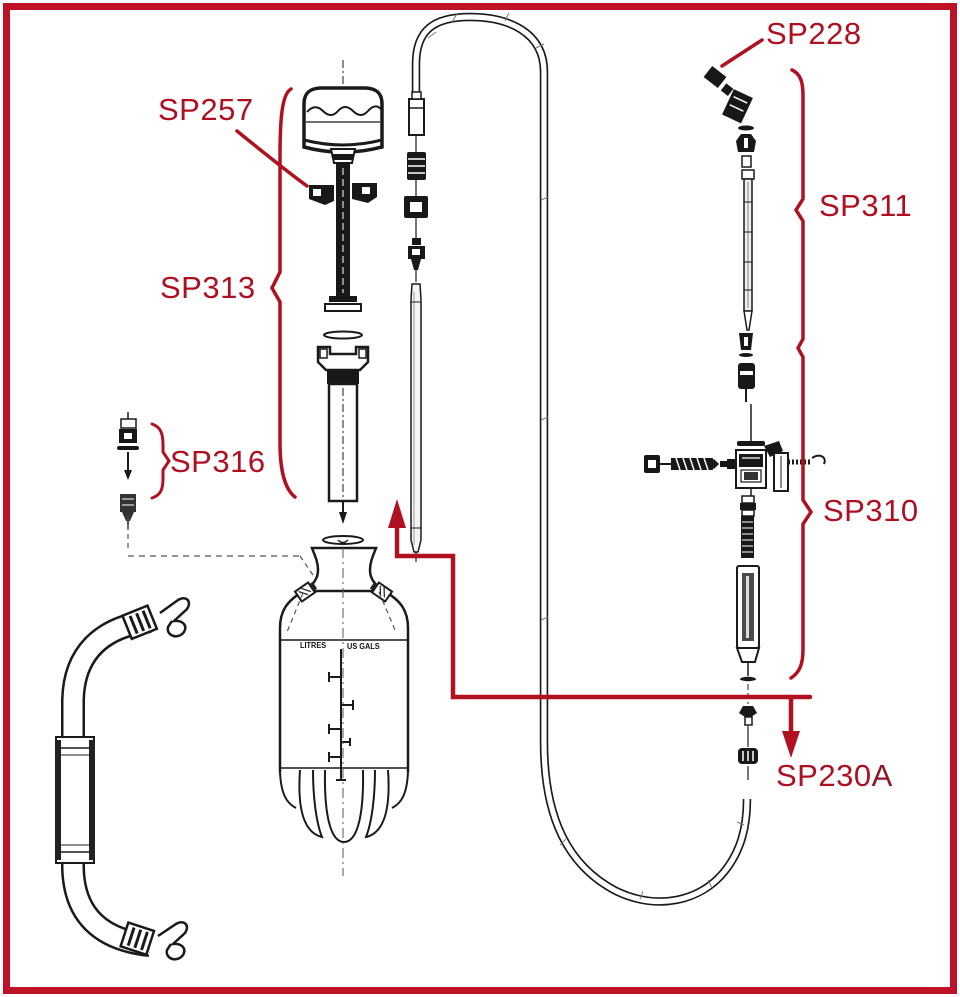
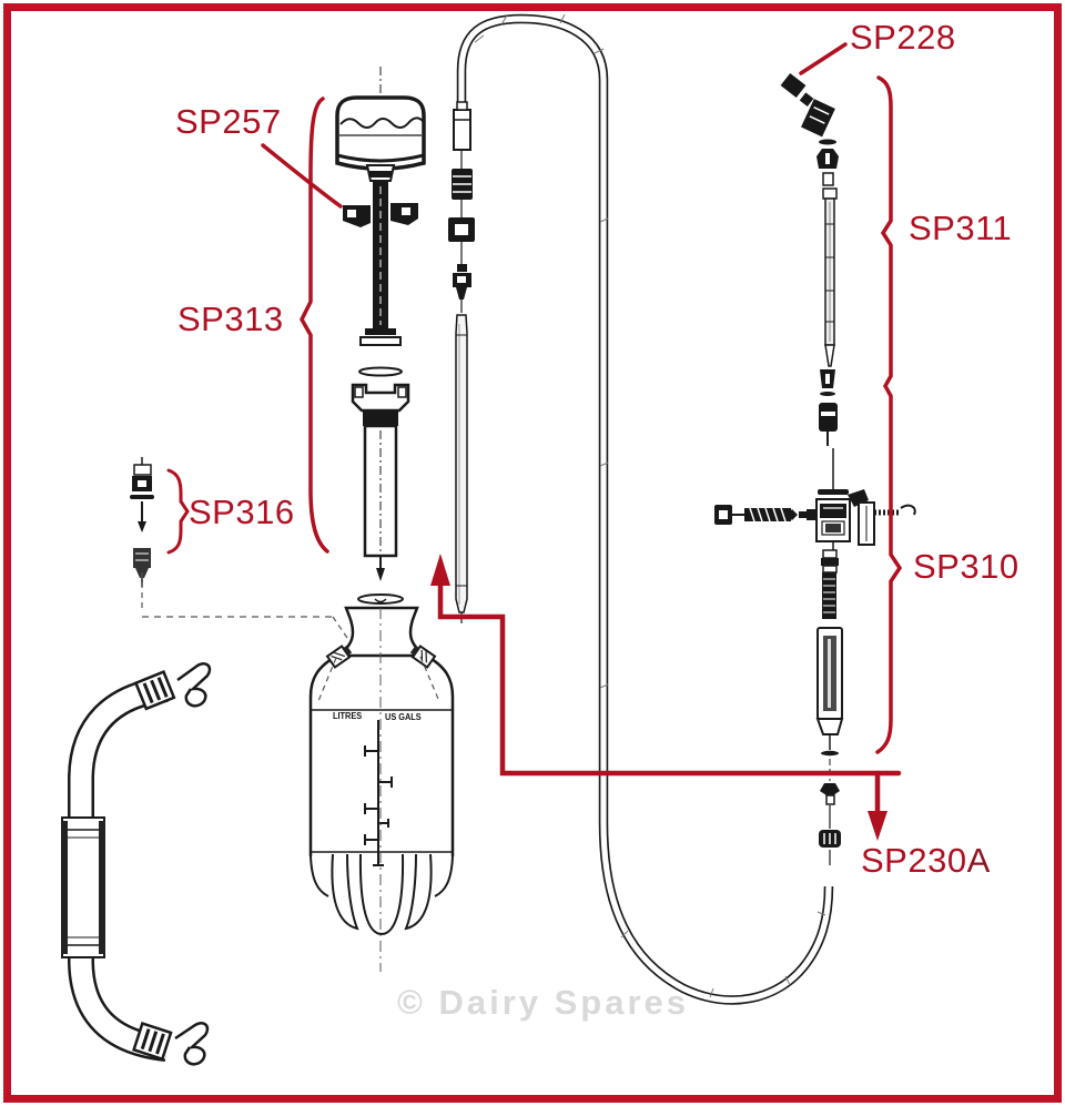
  SP257
  SP313
  SP316
  SP228
  SP311
  SP310
  SP230A
  LITRES
  US GALS
+ © Dairy Spares
